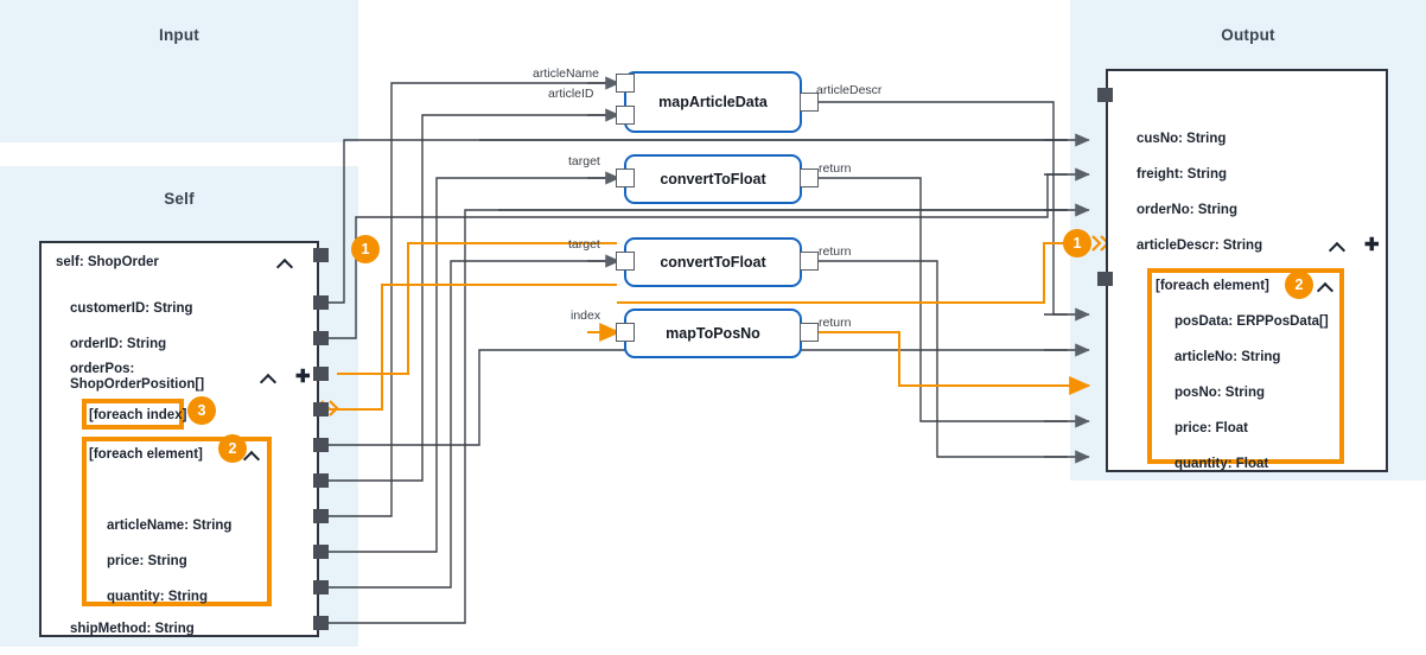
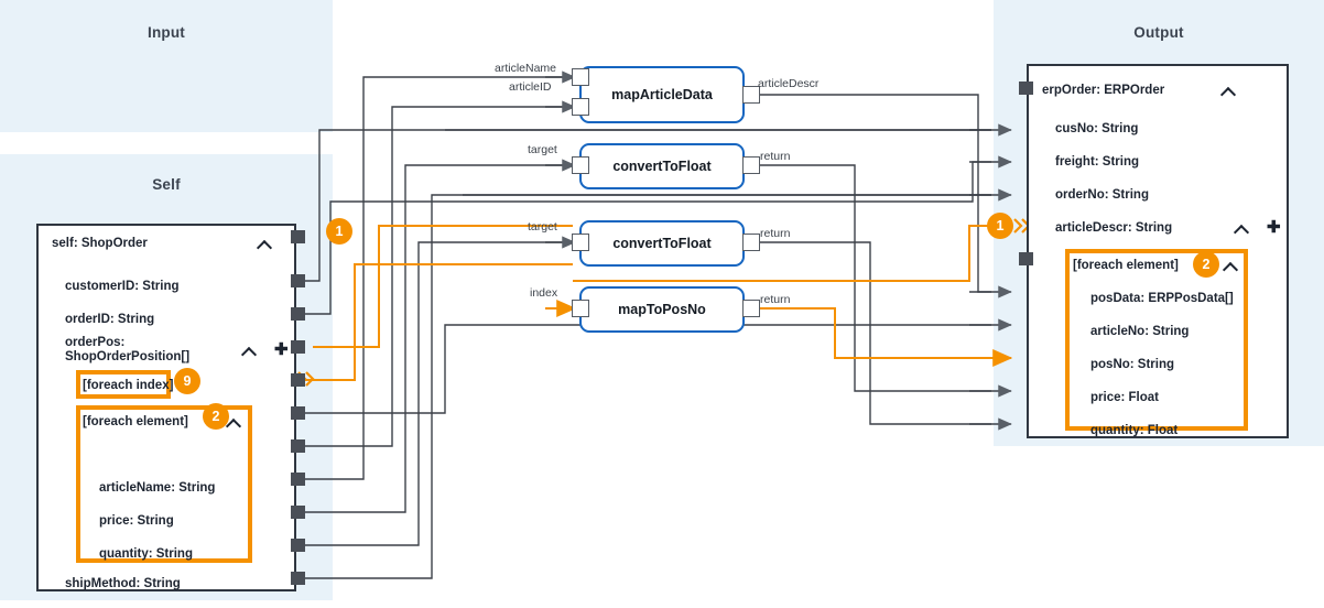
  Input
  Self
  Output
  self: ShopOrder
  customerID: String
  orderID: String
  orderPos:
  ShopOrderPosition[]
  ✚
  [foreach index]
  [foreach element]
  articleName: String
  price: String
  quantity: String
  shipMethod: String
  1
- 3
+ 9
  2
  mapArticleData
  articleName
  articleID
  articleDescr
  convertToFloat
  target
  return
  convertToFloat
  target
  return
  mapToPosNo
  index
  return
+ erpOrder: ERPOrder
  cusNo: String
  freight: String
  orderNo: String
  articleDescr: String
  ✚
  [foreach element]
  posData: ERPPosData[]
  articleNo: String
  posNo: String
  price: Float
  quantity: Float
  1
  2
